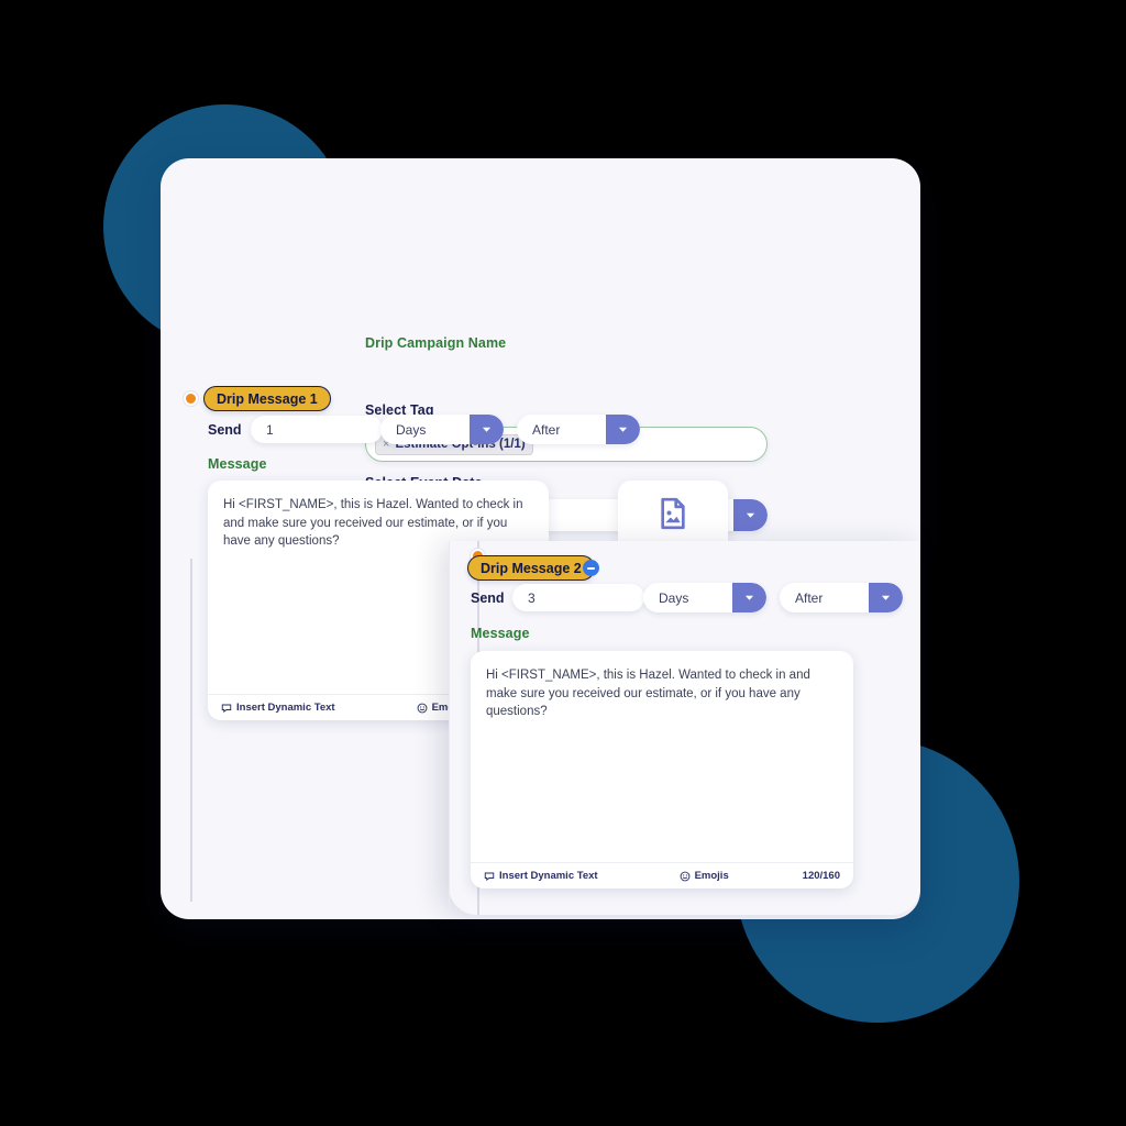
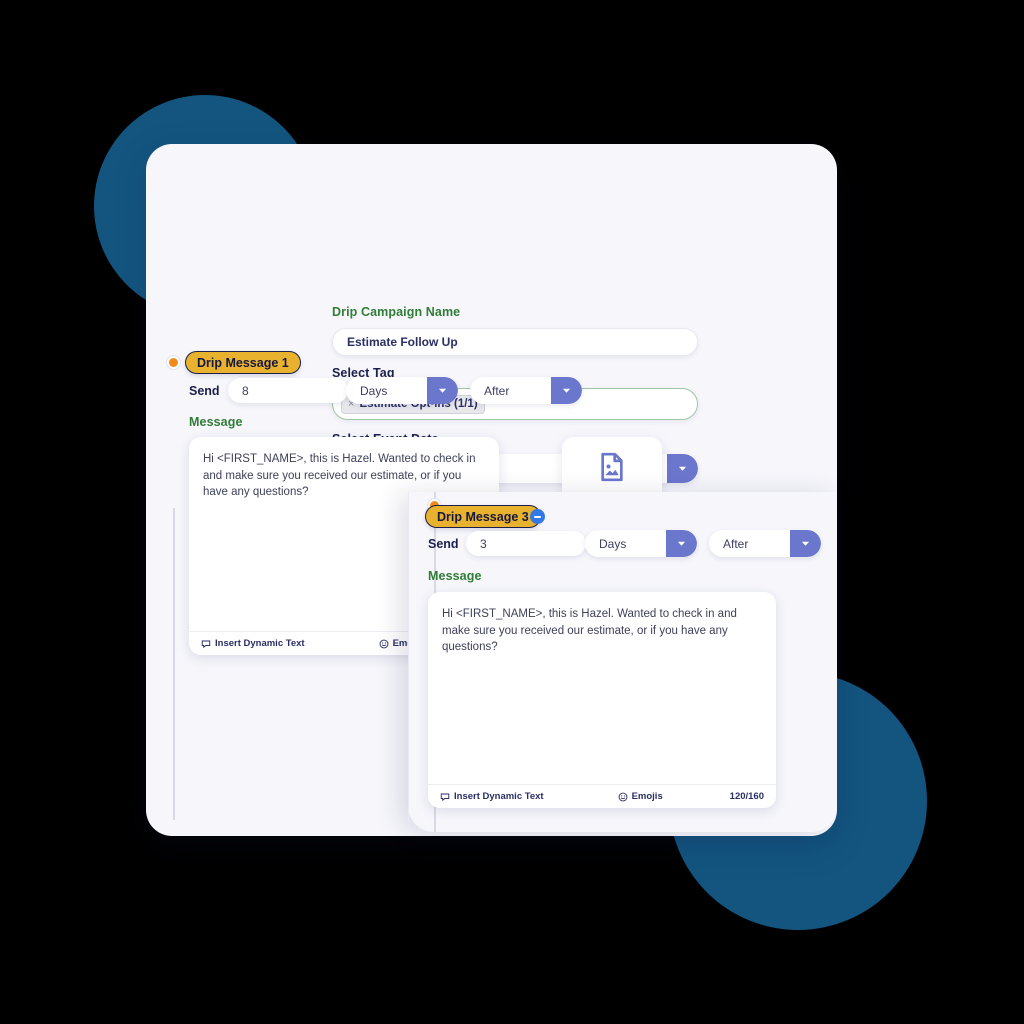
  Drip Campaign Name
+ Estimate Follow Up
  Select Tag
  ×
  Estimate Opt-ins (1/1)
  Drip Message 1
  Send
- 1
+ 8
  Days
  After
  Message
  Hi <FIRST_NAME>, this is Hazel. Wanted to check in and make sure you received our estimate, or if you have any questions?
  Insert Dynamic Text
- Drip Message 2
+ Drip Message 3
  Send
  3
  Days
  After
  Message
  Hi <FIRST_NAME>, this is Hazel. Wanted to check in and make sure you received our estimate, or if you have any questions?
  Insert Dynamic Text
  Emojis
  120/160
